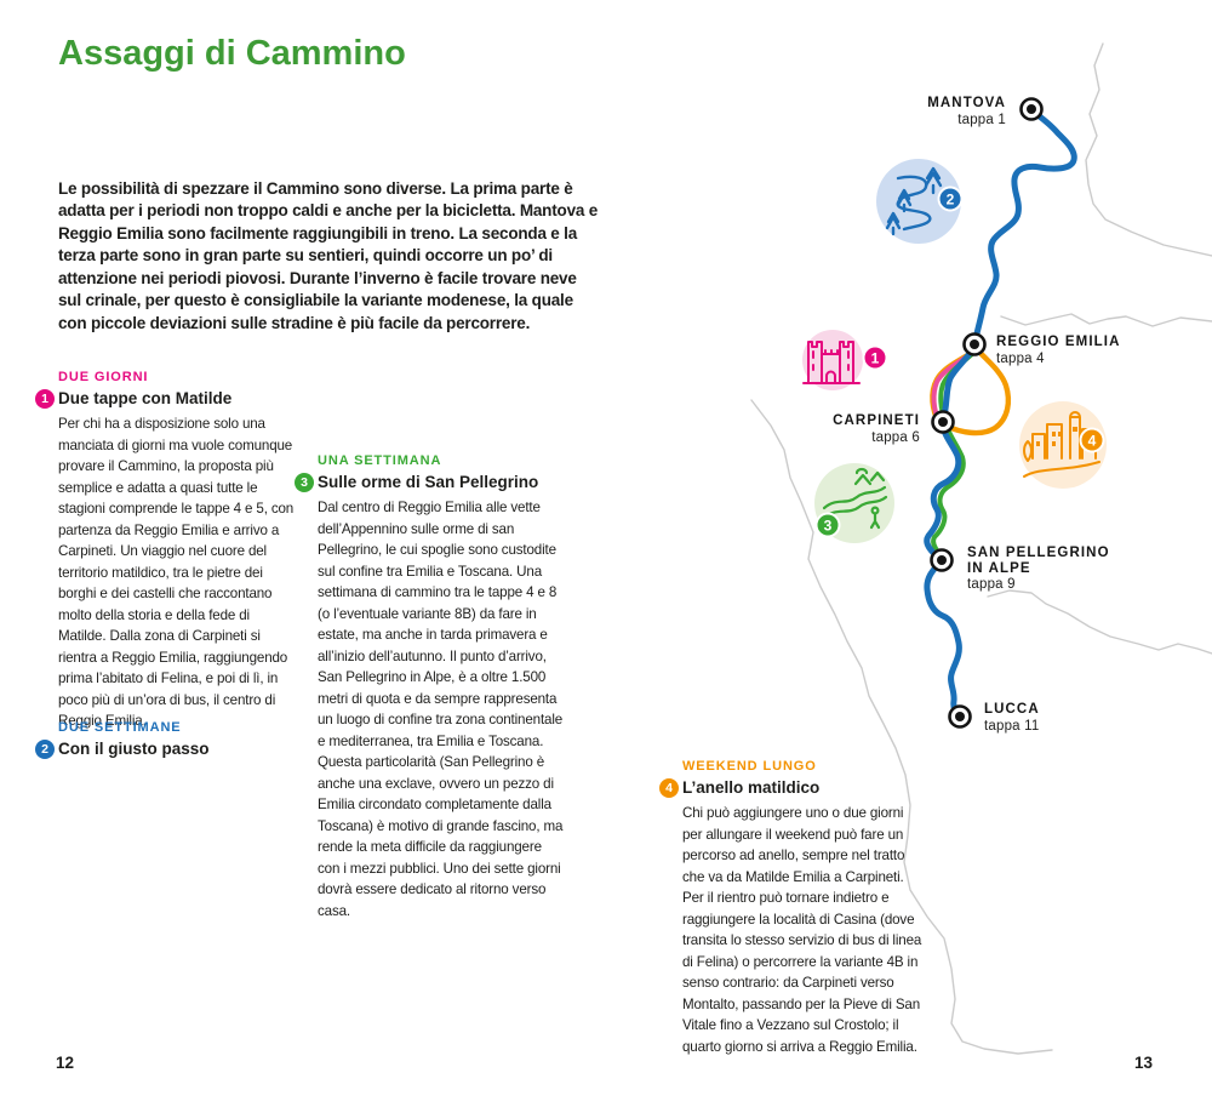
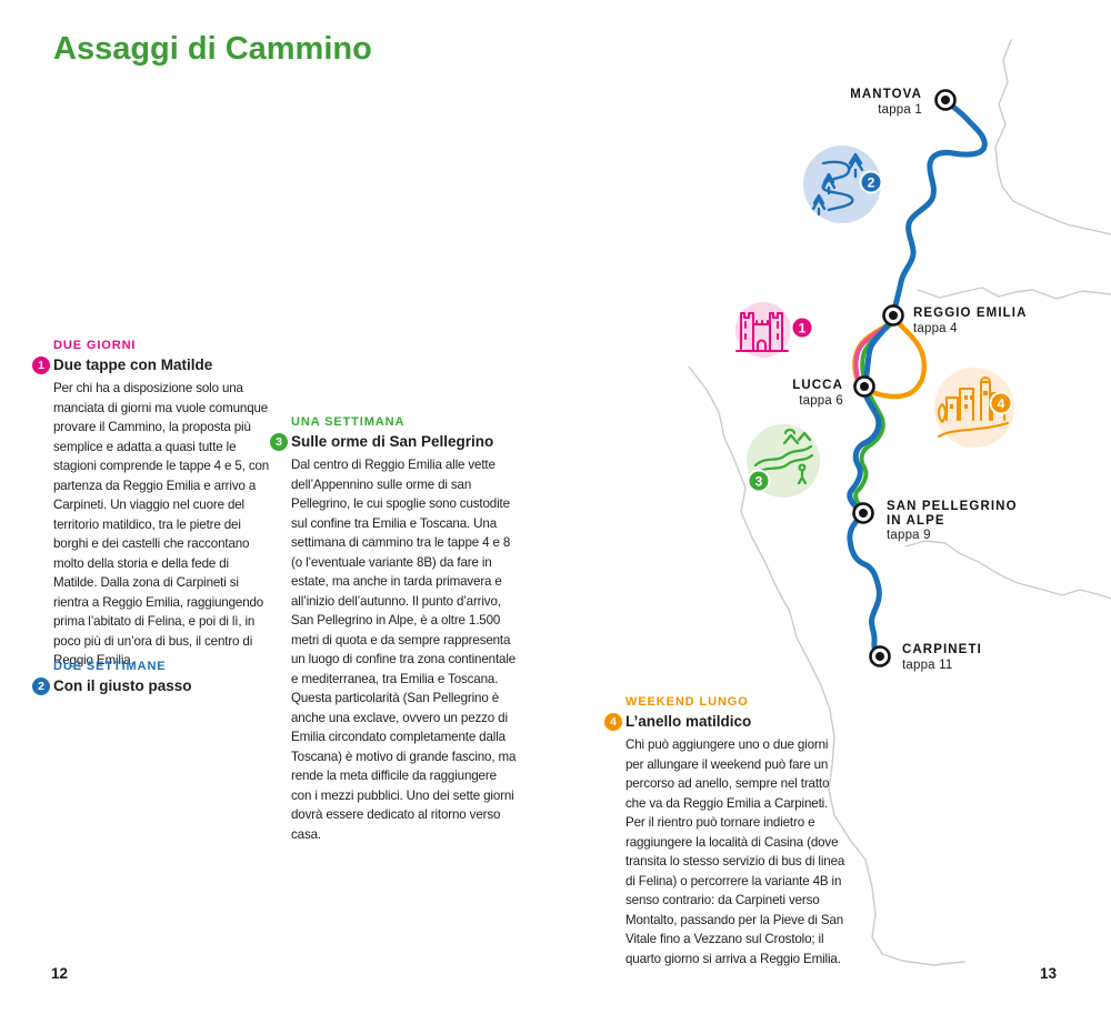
  1
  2
  3
  4
  Assaggi di Cammino
- Le possibilità di spezzare il Cammino sono diverse. La prima parte è adatta per i periodi non troppo caldi e anche per la bicicletta. Mantova e Reggio Emilia sono facilmente raggiungibili in treno. La seconda e la terza parte sono in gran parte su sentieri, quindi occorre un po’ di attenzione nei periodi piovosi. Durante l’inverno è facile trovare neve sul crinale, per questo è consigliabile la variante modenese, la quale con piccole deviazioni sulle stradine è più facile da percorrere.
  DUE GIORNI
  1
  Due tappe con Matilde
  Per chi ha a disposizione solo una manciata di giorni ma vuole comunque provare il Cammino, la proposta più semplice e adatta a quasi tutte le stagioni comprende le tappe 4 e 5, con partenza da Reggio Emilia e arrivo a Carpineti. Un viaggio nel cuore del territorio matildico, tra le pietre dei borghi e dei castelli che raccontano molto della storia e della fede di Matilde. Dalla zona di Carpineti si rientra a Reggio Emilia, raggiungendo prima l’abitato di Felina, e poi di lì, in poco più di un’ora di bus, il centro di Reggio Emilia.
  DUE SETTIMANE
  2
  Con il giusto passo
  UNA SETTIMANA
  3
  Sulle orme di San Pellegrino
  Dal centro di Reggio Emilia alle vette dell’Appennino sulle orme di san Pellegrino, le cui spoglie sono custodite sul confine tra Emilia e Toscana. Una settimana di cammino tra le tappe 4 e 8 (o l’eventuale variante 8B) da fare in estate, ma anche in tarda primavera e all’inizio dell’autunno. Il punto d’arrivo, San Pellegrino in Alpe, è a oltre 1.500 metri di quota e da sempre rappresenta un luogo di confine tra zona continentale e mediterranea, tra Emilia e Toscana. Questa particolarità (San Pellegrino è anche una exclave, ovvero un pezzo di Emilia circondato completamente dalla Toscana) è motivo di grande fascino, ma rende la meta difficile da raggiungere con i mezzi pubblici. Uno dei sette giorni dovrà essere dedicato al ritorno verso casa.
  WEEKEND LUNGO
  4
  L’anello matildico
- Chi può aggiungere uno o due giorni per allungare il weekend può fare un percorso ad anello, sempre nel tratto che va da Matilde Emilia a Carpineti. Per il rientro può tornare indietro e raggiungere la località di Casina (dove transita lo stesso servizio di bus di linea di Felina) o percorrere la variante 4B in senso contrario: da Carpineti verso Montalto, passando per la Pieve di San Vitale fino a Vezzano sul Crostolo; il quarto giorno si arriva a Reggio Emilia.
+ Chi può aggiungere uno o due giorni per allungare il weekend può fare un percorso ad anello, sempre nel tratto che va da Reggio Emilia a Carpineti. Per il rientro può tornare indietro e raggiungere la località di Casina (dove transita lo stesso servizio di bus di linea di Felina) o percorrere la variante 4B in senso contrario: da Carpineti verso Montalto, passando per la Pieve di San Vitale fino a Vezzano sul Crostolo; il quarto giorno si arriva a Reggio Emilia.
  MANTOVA
  tappa 1
  REGGIO EMILIA
  tappa 4
- CARPINETI
+ LUCCA
  tappa 6
  SAN PELLEGRINO IN ALPE
  tappa 9
- LUCCA
+ CARPINETI
  tappa 11
  12
  13
